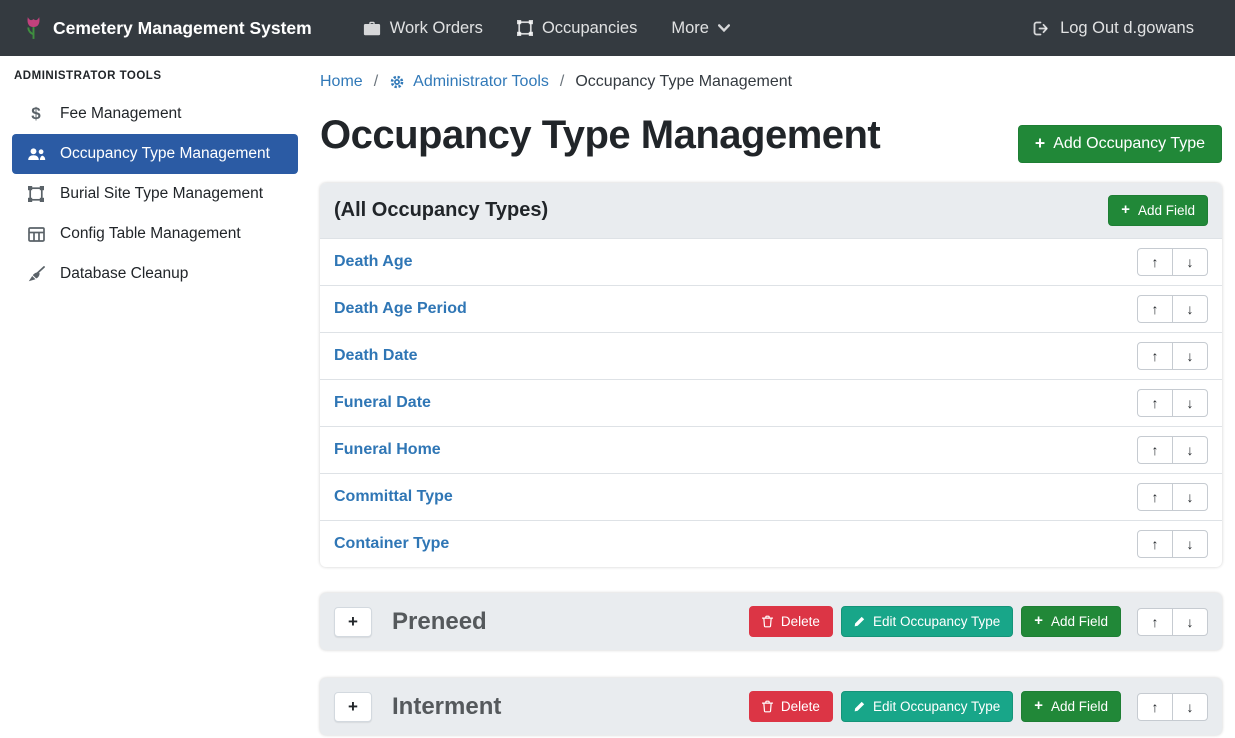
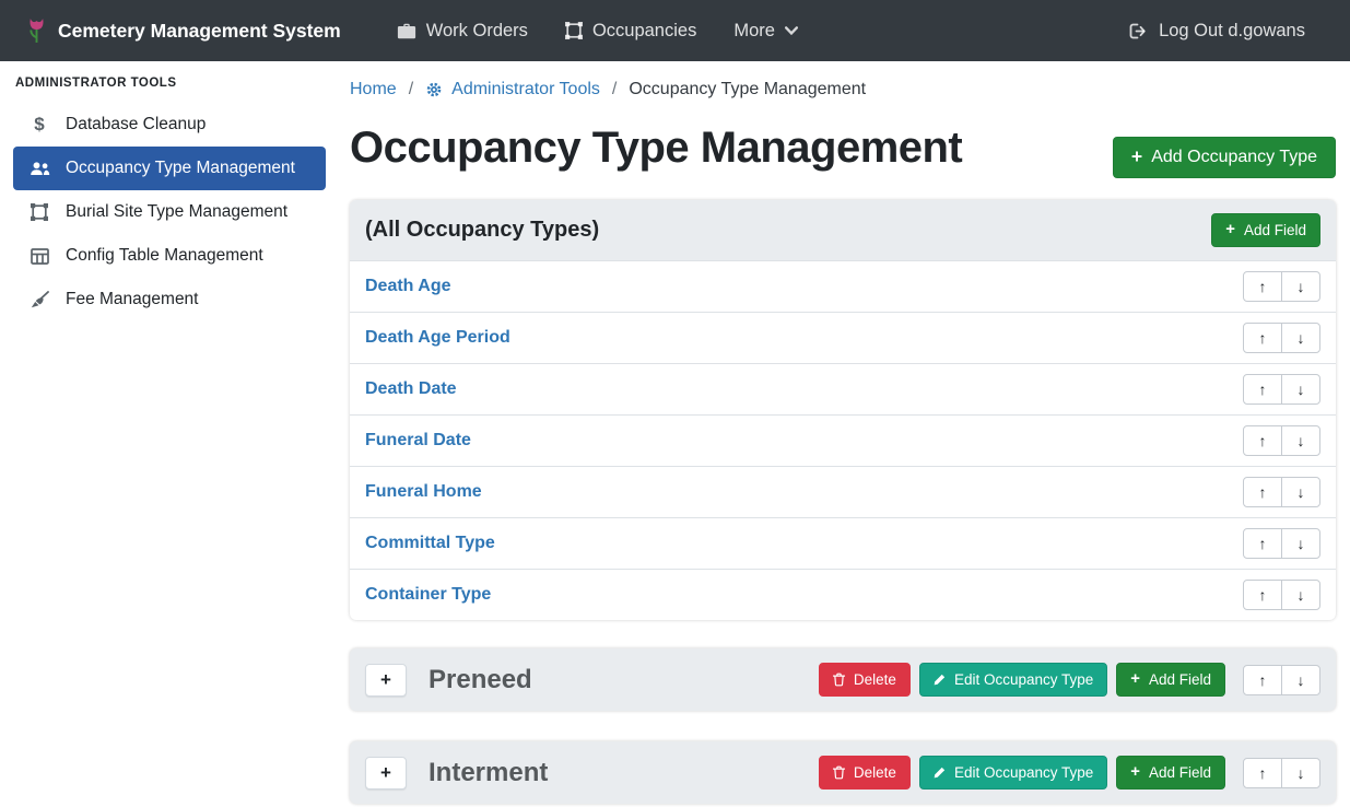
  Cemetery Management System
  Work Orders
  Occupancies
  More
  Log Out d.gowans
  ADMINISTRATOR TOOLS
  $
- Fee Management
+ Database Cleanup
  Occupancy Type Management
  Burial Site Type Management
  Config Table Management
- Database Cleanup
+ Fee Management
  Home
  /
  Administrator Tools
  /
  Occupancy Type Management
  Occupancy Type Management
  +
  Add Occupancy Type
  (All Occupancy Types)
  +
  Add Field
  Death Age
  ↑
  ↓
  Death Age Period
  ↑
  ↓
  Death Date
  ↑
  ↓
  Funeral Date
  ↑
  ↓
  Funeral Home
  ↑
  ↓
  Committal Type
  ↑
  ↓
  Container Type
  ↑
  ↓
  +
  Preneed
  Delete
  Edit Occupancy Type
  +
  Add Field
  ↑
  ↓
  +
  Interment
  Delete
  Edit Occupancy Type
  +
  Add Field
  ↑
  ↓
